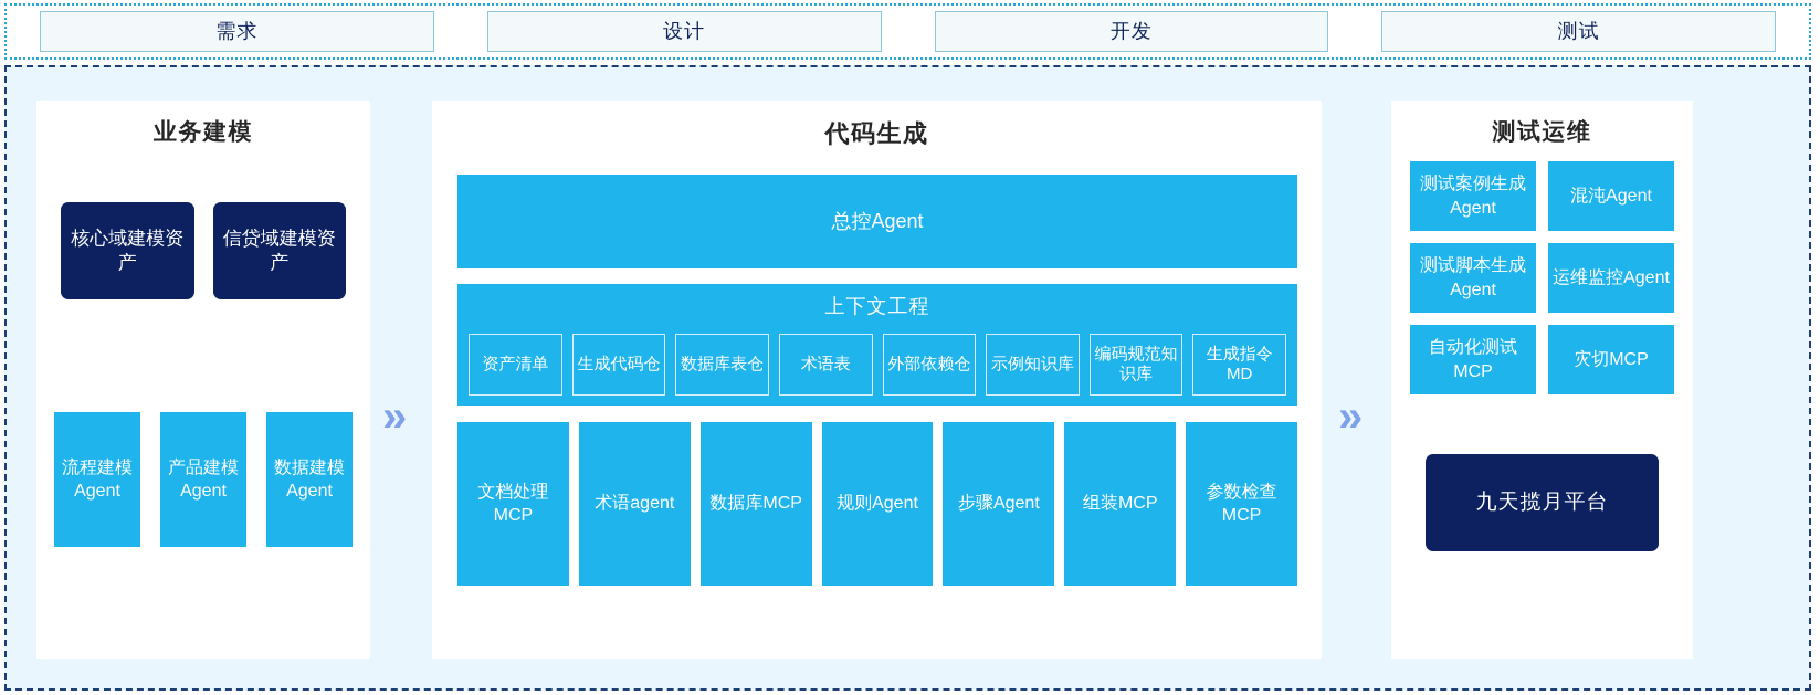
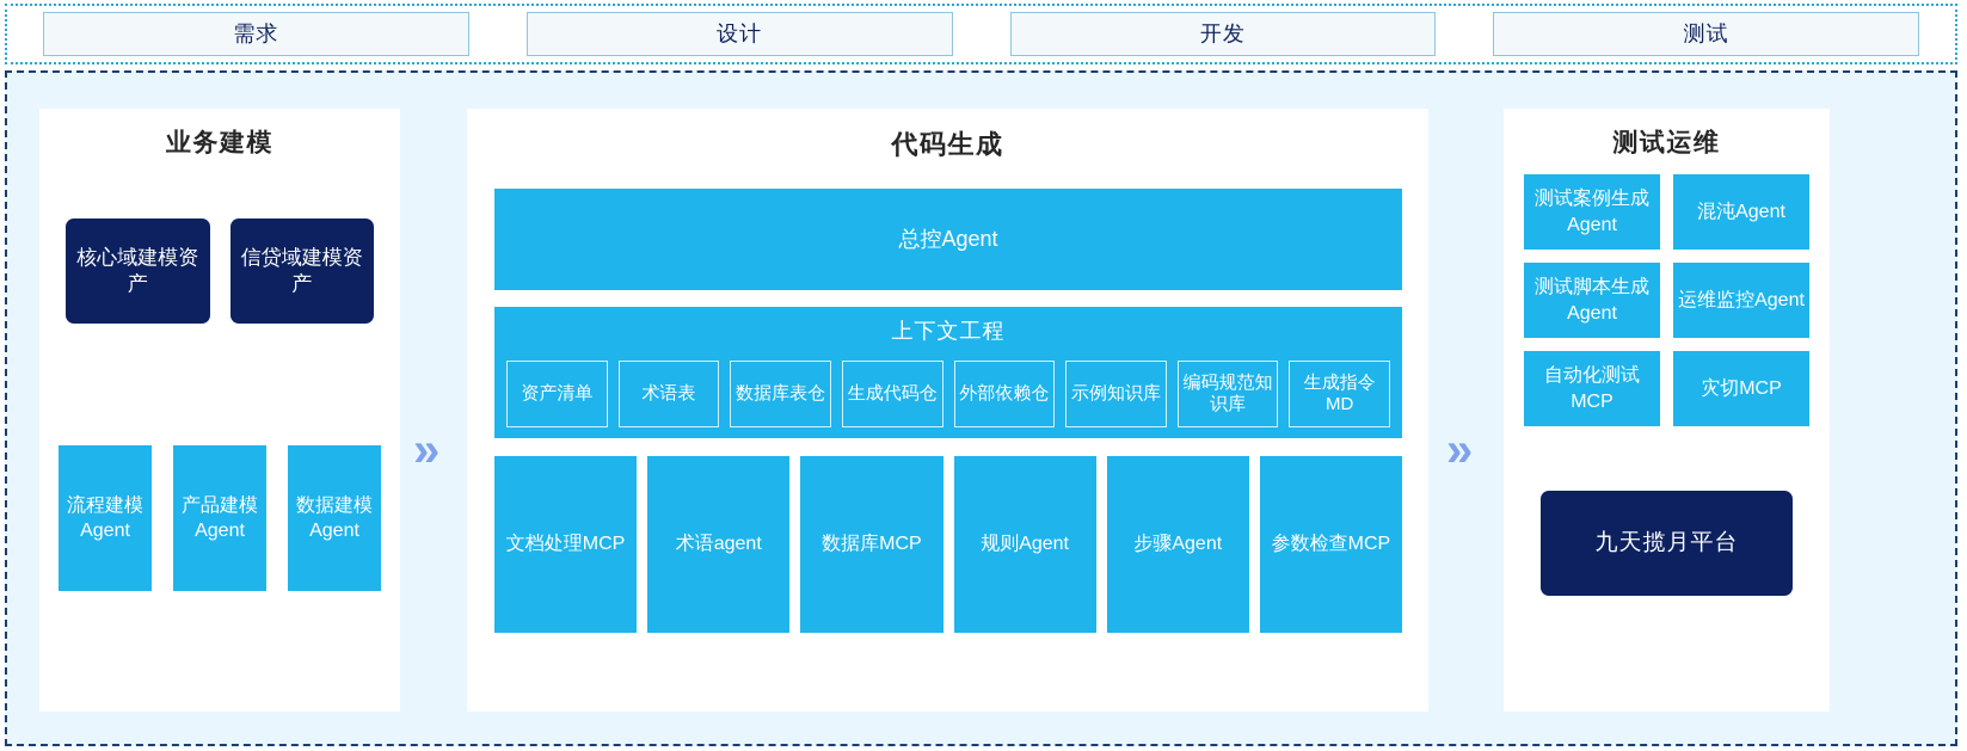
  需求
  设计
  开发
  测试
  »
  »
  业务建模
  核心域建模资产
  信贷域建模资产
  流程建模Agent
  产品建模Agent
  数据建模Agent
  代码生成
  总控Agent
  上下文工程
  资产清单
- 生成代码仓
+ 术语表
  数据库表仓
- 术语表
+ 生成代码仓
  外部依赖仓
  示例知识库
  编码规范知识库
  生成指令MD
  文档处理MCP
  术语agent
  数据库MCP
  规则Agent
  步骤Agent
- 组装MCP
  参数检查MCP
  测试运维
  测试案例生成Agent
  混沌Agent
  测试脚本生成Agent
  运维监控Agent
  自动化测试MCP
  灾切MCP
  九天揽月平台
